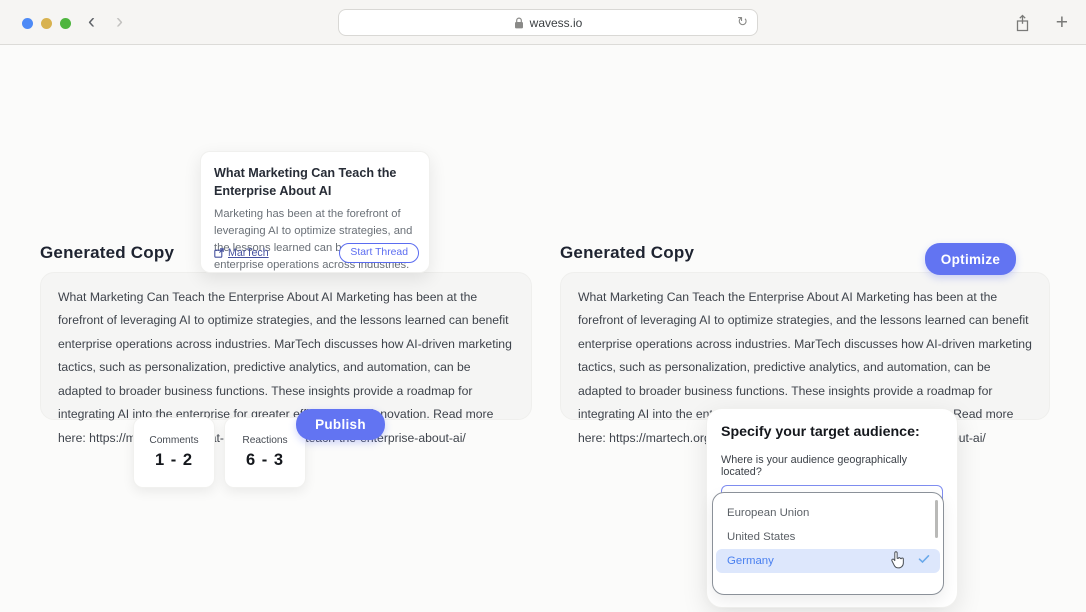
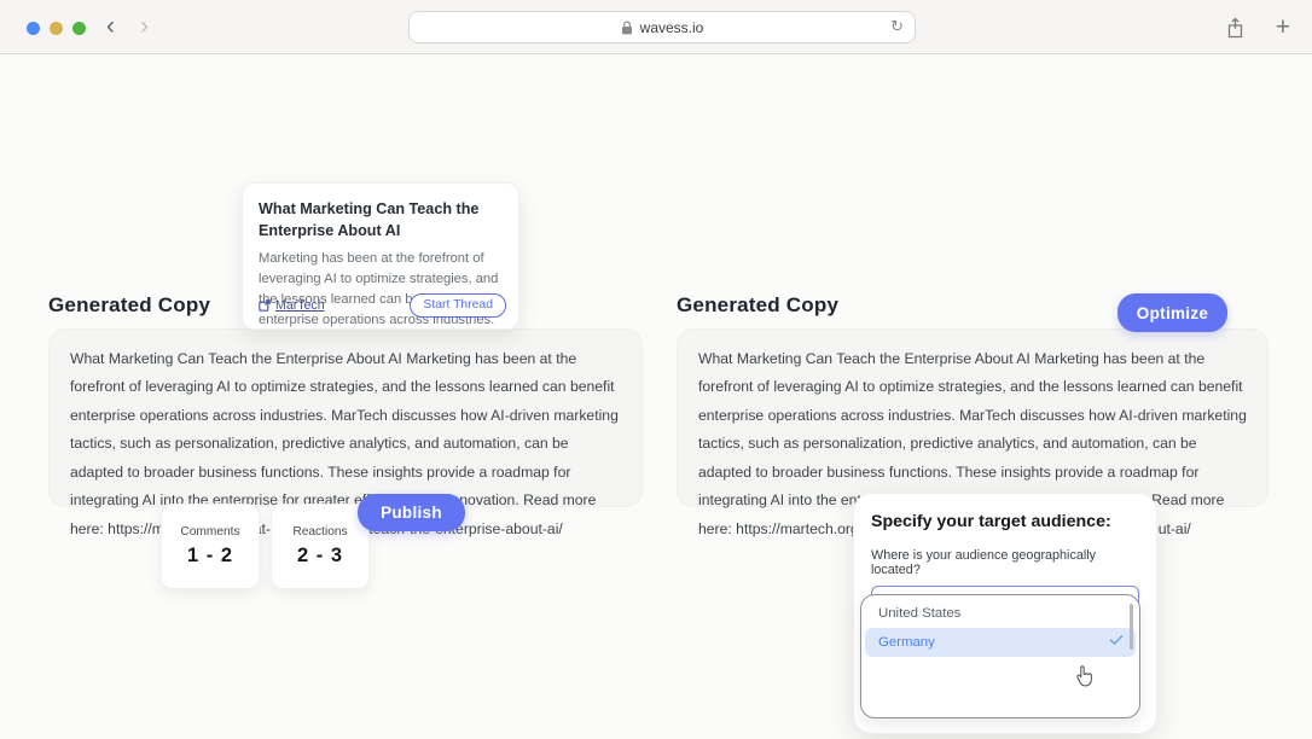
  ‹
  ›
  wavess.io
  ↻
  +
  What Marketing Can Teach the Enterprise About AI
  Marketing has been at the forefront of leveraging AI to optimize strategies, and the lessons learned can b enterprise operations across industries.
  MarTech
  Start Thread
  Generated Copy
  What Marketing Can Teach the Enterprise About AI Marketing has been at the forefront of leveraging AI to optimize strategies, and the lessons learned can benefit enterprise operations across industries. MarTech discusses how AI-driven marketing tactics, such as personalization, predictive analytics, and automation, can be adapted to broader business functions. These insights provide a roadmap for integrating AI into the enterprise for greater enovation. Read more here: https://mt-erprise-about-ai/
  Comments
  1 - 2
  Reactions
- 6 - 3
+ 2 - 3
  Publish
  Generated Copy
  Optimize
  What Marketing Can Teach the Enterprise About AI Marketing has been at the forefront of leveraging AI to optimize strategies, and the lessons learned can benefit enterprise operations across industries. MarTech discusses how AI-driven marketing tactics, such as personalization, predictive analytics, and automation, can be adapted to broader business functions. These insights provide a roadmap for integrating AI into the en Read more here: https://martech.orut-ai/
  Specify your target audience:
  Where is your audience geographically located?
- European Union
  United States
  Germany
